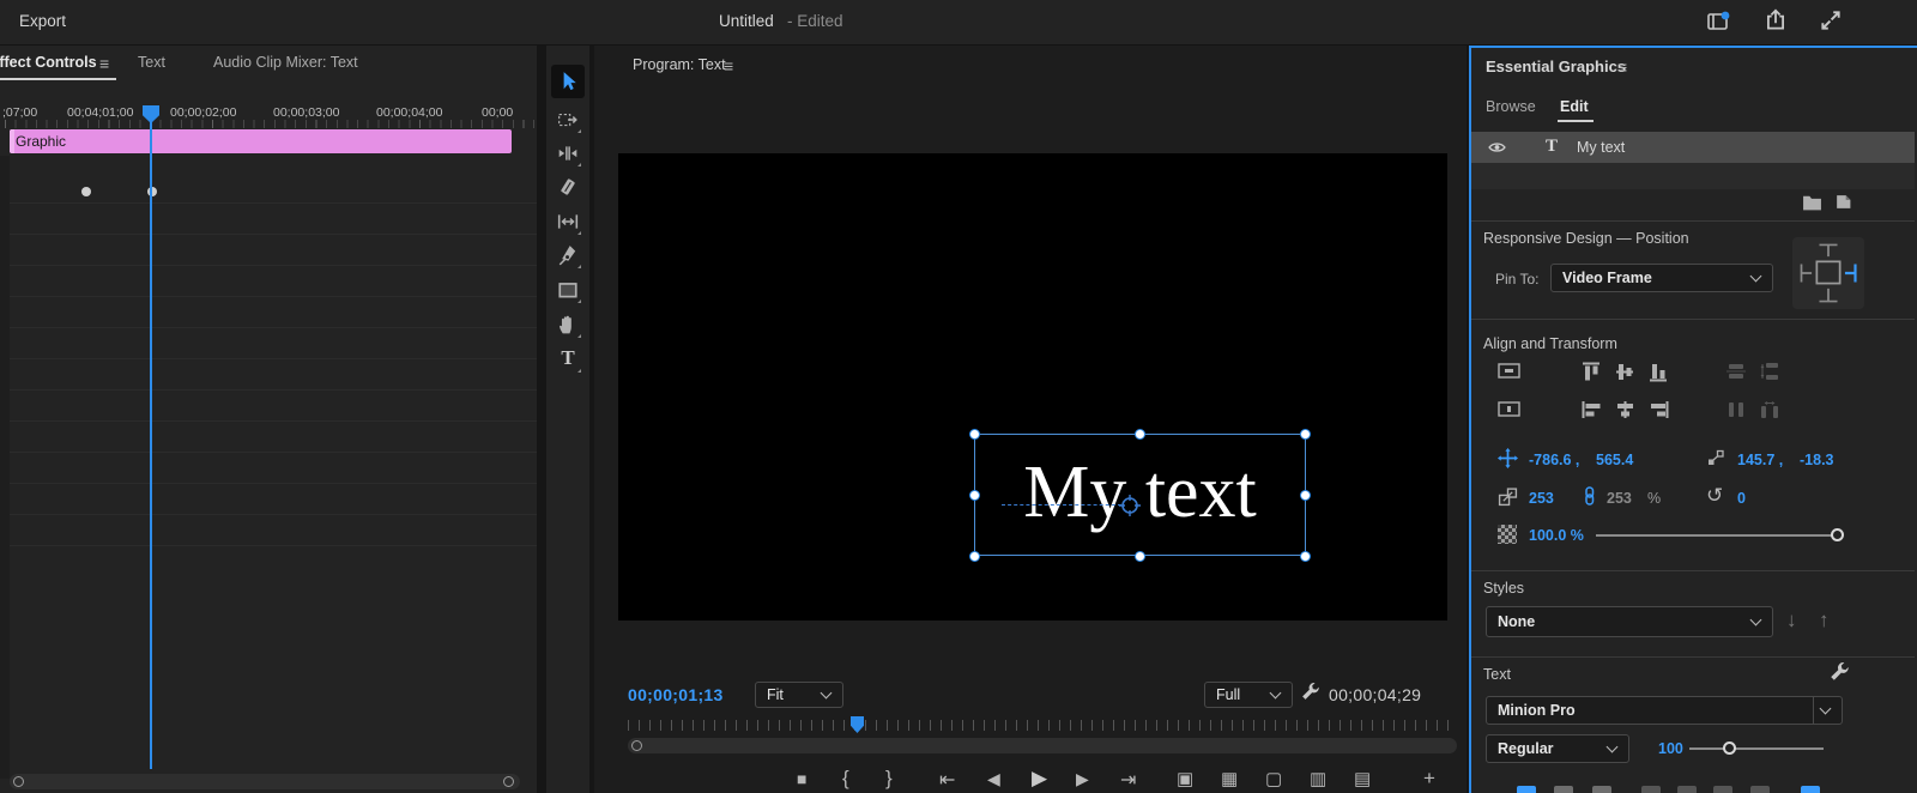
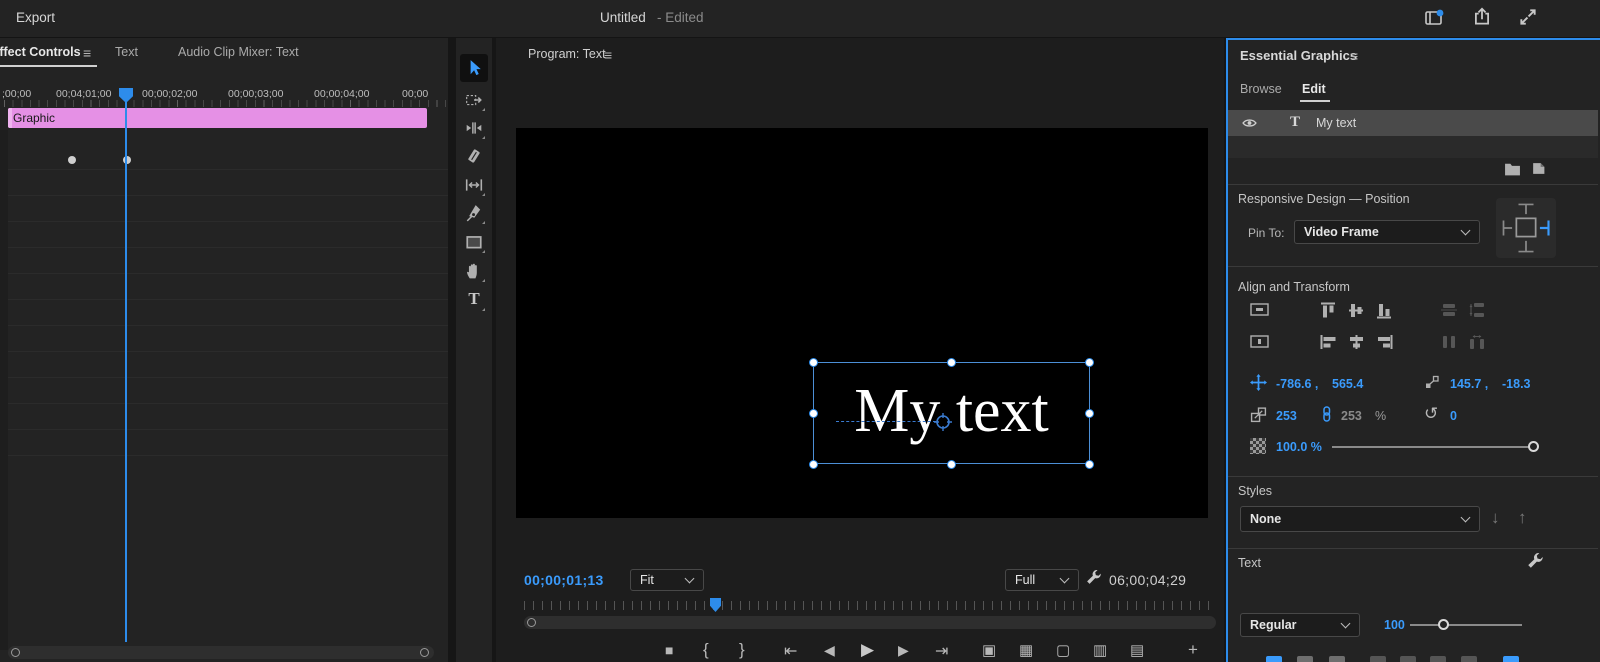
  Export
  Untitled
  - Edited
  ffect Controls
  ≡
  Text
  Audio Clip Mixer: Text
- ;07;00
+ ;00;00
  00;04;01;00
  00;00;02;00
  00;00;03;00
  00;00;04;00
  00;00
  Graphic
  T
  Program: Text
  ≡
  My text
  00;00;01;13
  Fit
  Full
- 00;00;04;29
+ 06;00;04;29
  ■
  {
  }
  ⇤
  ◀
  ▶
  ▶
  ⇥
  ▣
  ▦
  ▢
  ▥
  ▤
  +
  Essential Graphics
  ≡
  Browse
  Edit
  T
  My text
  Responsive Design — Position
  Pin To:
  Video Frame
  Align and Transform
  -786.6 ,
  565.4
  145.7 ,
  -18.3
  253
  253
  %
  ↺
  0
  100.0 %
  Styles
  None
  ↓
  ↑
  Text
- Minion Pro
  Regular
  100
